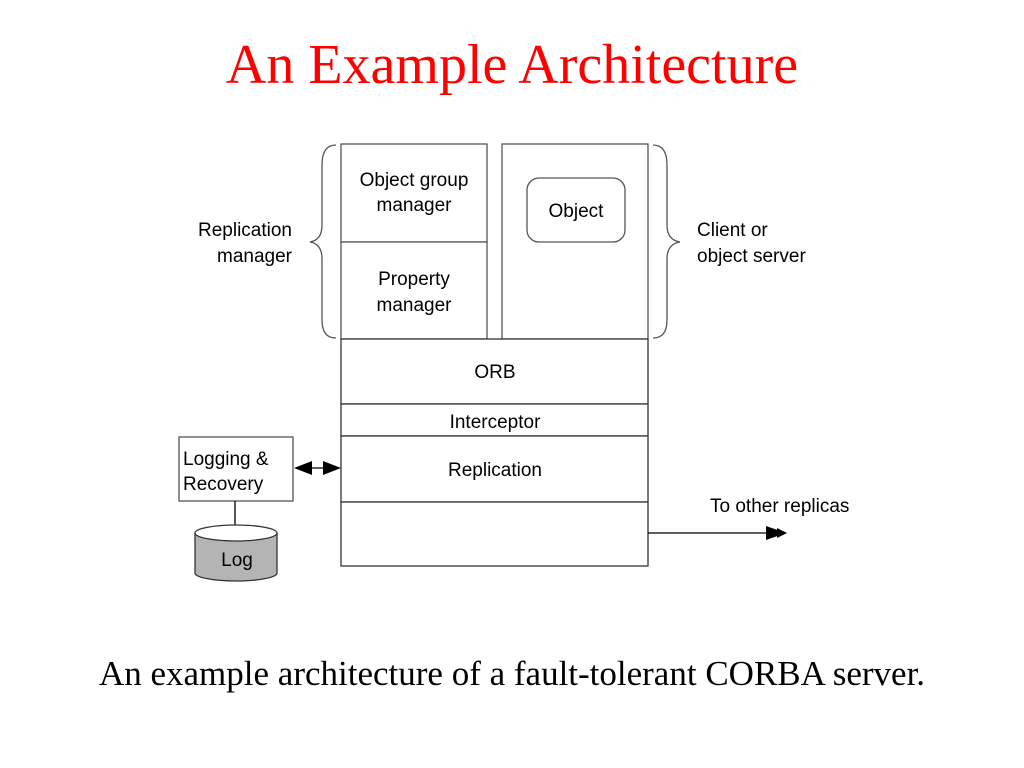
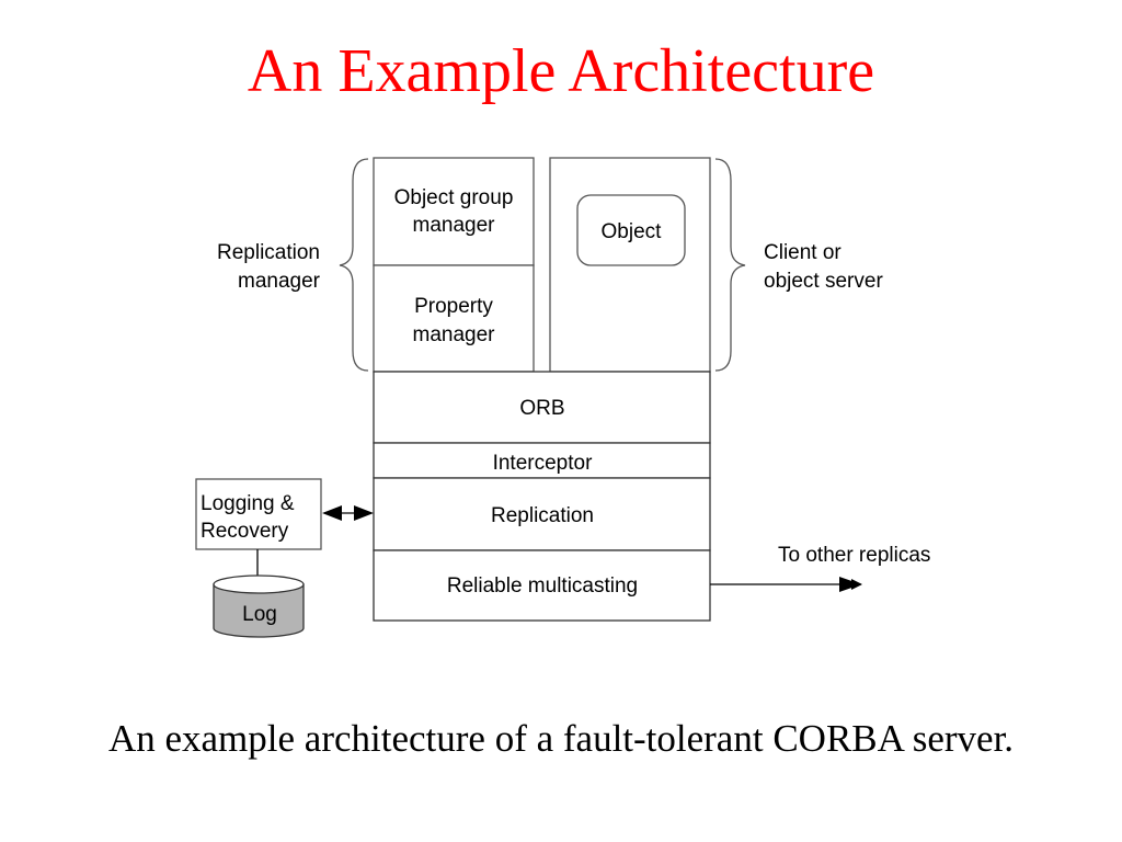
  An Example Architecture
  Replication
  manager
  Client or
  object server
  Object group
  manager
  Property
  manager
  Object
  ORB
  Interceptor
  Replication
+ Reliable multicasting
  Logging &
  Recovery
  Log
  To other replicas
  An example architecture of a fault-tolerant CORBA server.
